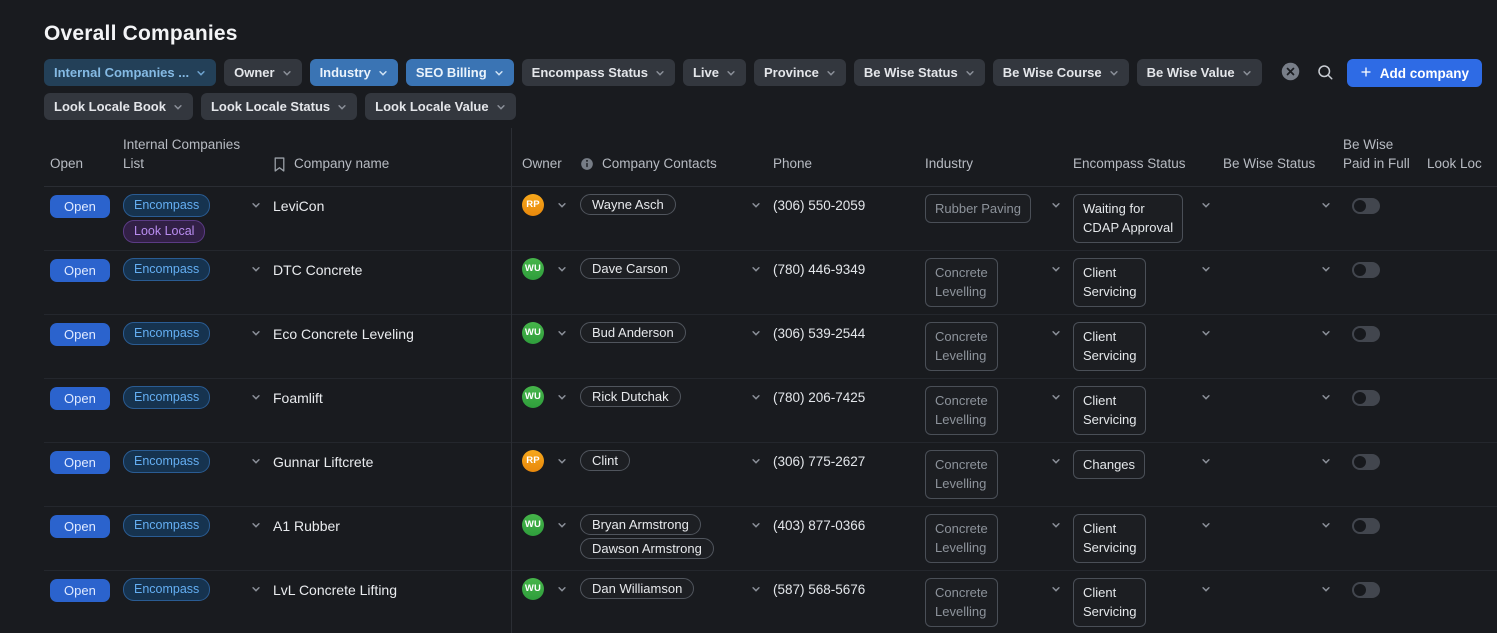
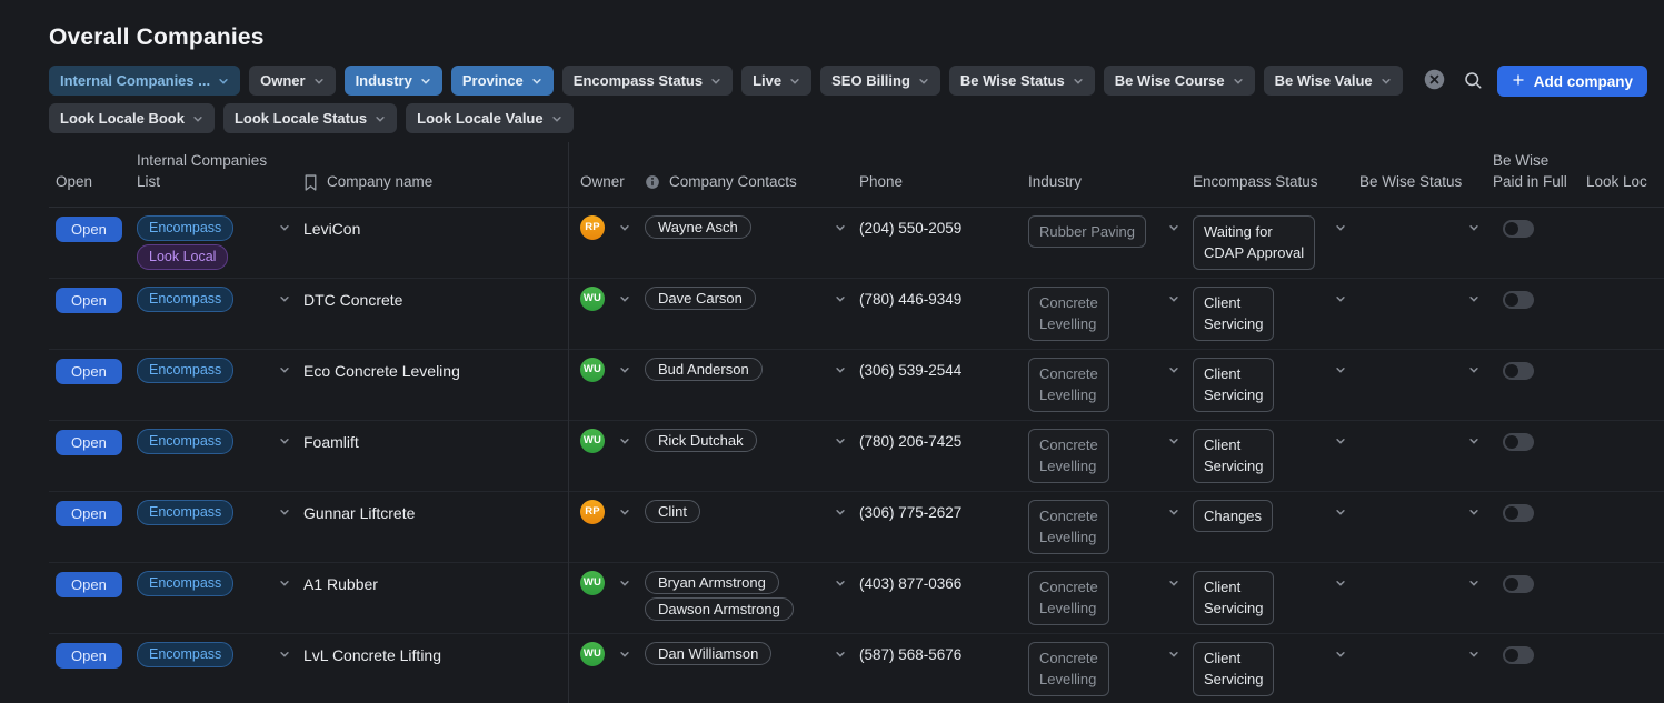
  Overall Companies
  Internal Companies ...
  Owner
  Industry
- SEO Billing
+ Province
  Encompass Status
  Live
- Province
+ SEO Billing
  Be Wise Status
  Be Wise Course
  Be Wise Value
  Look Locale Book
  Look Locale Status
  Look Locale Value
  Add company
  Open
  Internal Companies List
  Company name
  Owner
  Company Contacts
  Phone
  Industry
  Encompass Status
  Be Wise Status
  Be Wise Paid in Full
  Look Loc
  Open
  Encompass
  Look Local
  LeviCon
  RP
  Wayne Asch
- (306) 550-2059
+ (204) 550-2059
  Rubber Paving
  Waiting for
  CDAP Approval
  Open
  Encompass
  DTC Concrete
  WU
  Dave Carson
  (780) 446-9349
  Concrete
  Levelling
  Client
  Servicing
  Open
  Encompass
  Eco Concrete Leveling
  WU
  Bud Anderson
  (306) 539-2544
  Concrete
  Levelling
  Client
  Servicing
  Open
  Encompass
  Foamlift
  WU
  Rick Dutchak
  (780) 206-7425
  Concrete
  Levelling
  Client
  Servicing
  Open
  Encompass
  Gunnar Liftcrete
  RP
  Clint
  (306) 775-2627
  Concrete
  Levelling
  Changes
  Open
  Encompass
  A1 Rubber
  WU
  Bryan Armstrong
  Dawson Armstrong
  (403) 877-0366
  Concrete
  Levelling
  Client
  Servicing
  Open
  Encompass
  LvL Concrete Lifting
  WU
  Dan Williamson
  (587) 568-5676
  Concrete
  Levelling
  Client
  Servicing
